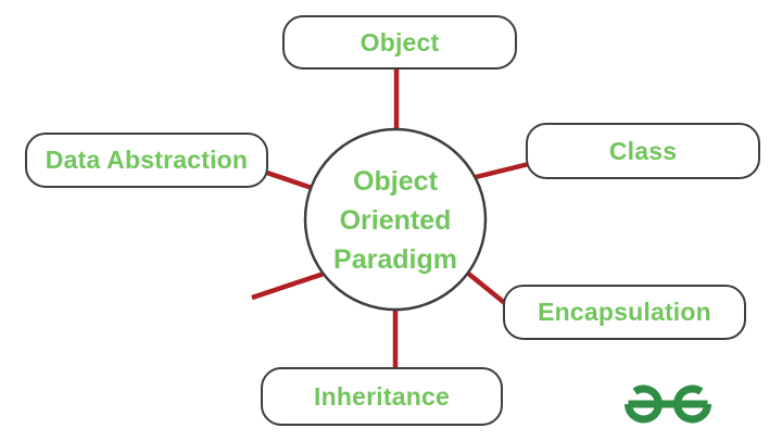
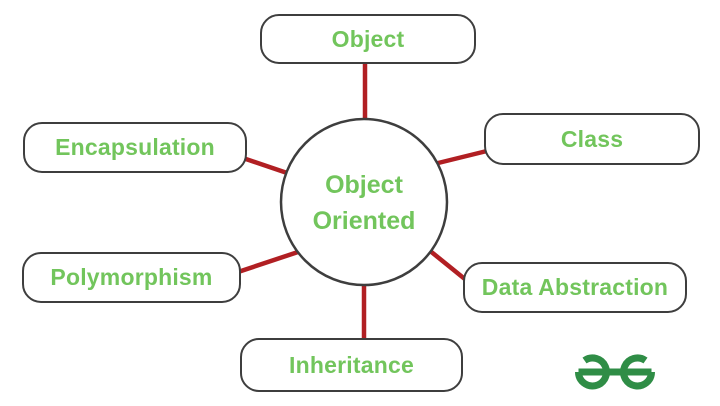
  Object
  Class
- Data Abstraction
+ Encapsulation
+ Polymorphism
- Encapsulation
+ Data Abstraction
  Inheritance
  Object
  Oriented
- Paradigm
